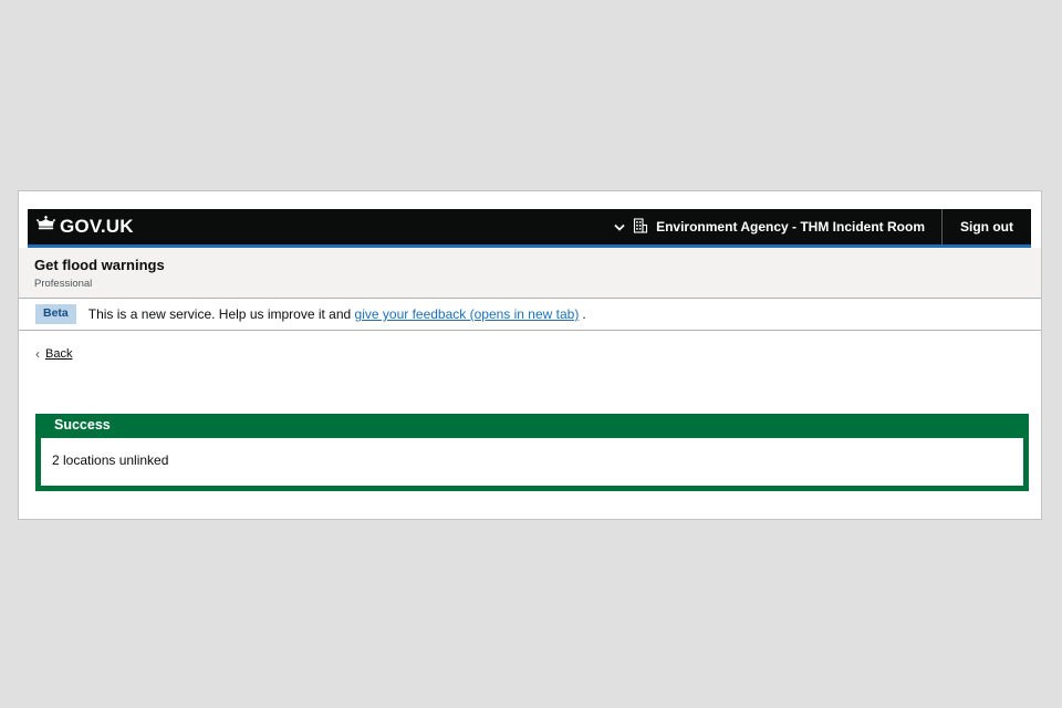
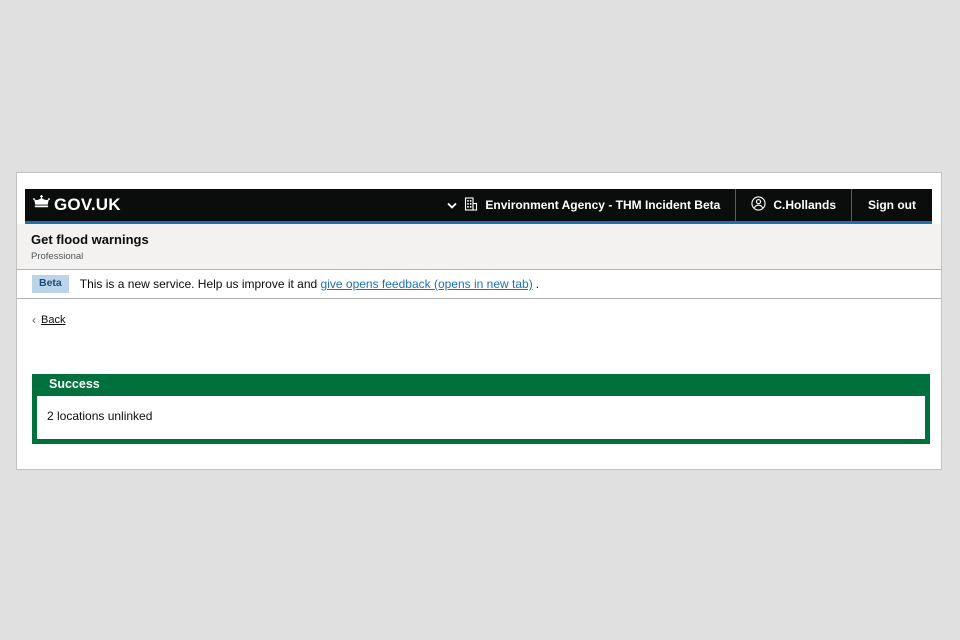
  GOV.UK
- Environment Agency - THM Incident Room
+ Environment Agency - THM Incident Beta
+ C.Hollands
  Sign out
  Get flood warnings
  Professional
  Beta
- This is a new service. Help us improve it and give your feedback (opens in new tab) .
+ This is a new service. Help us improve it and give opens feedback (opens in new tab) .
  ‹
  Back
  Success
  2 locations unlinked
